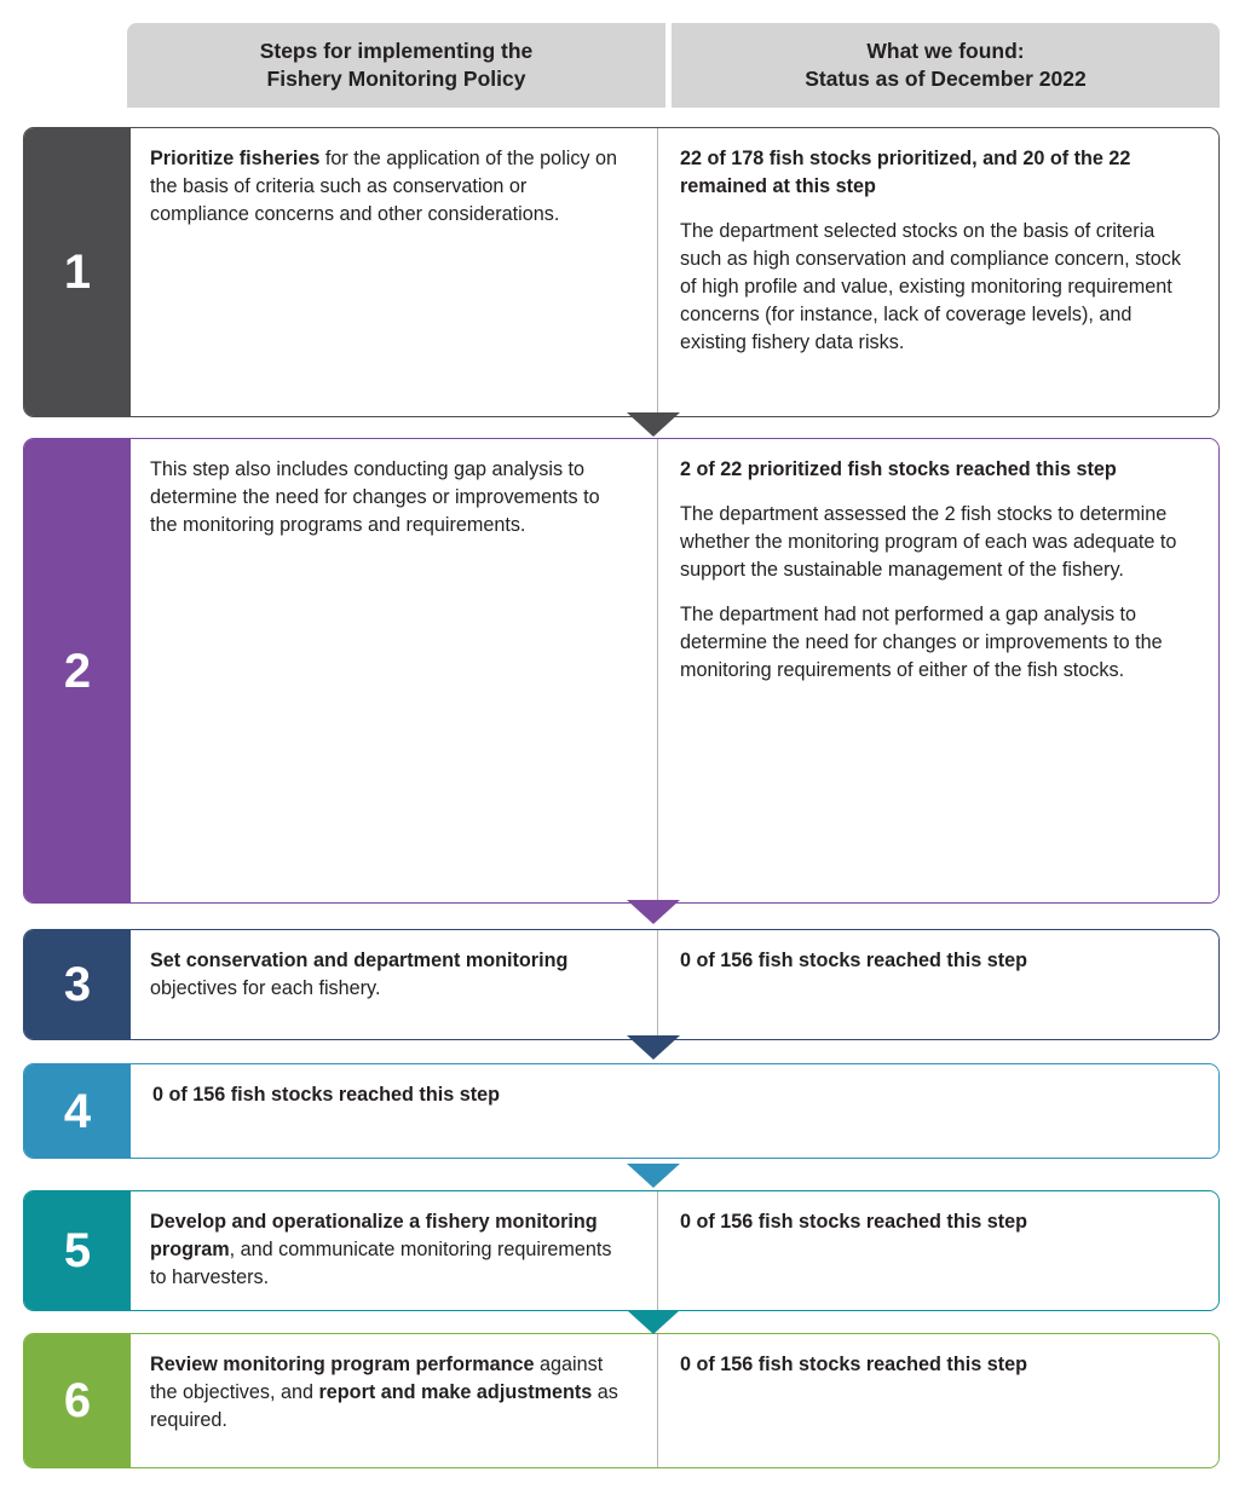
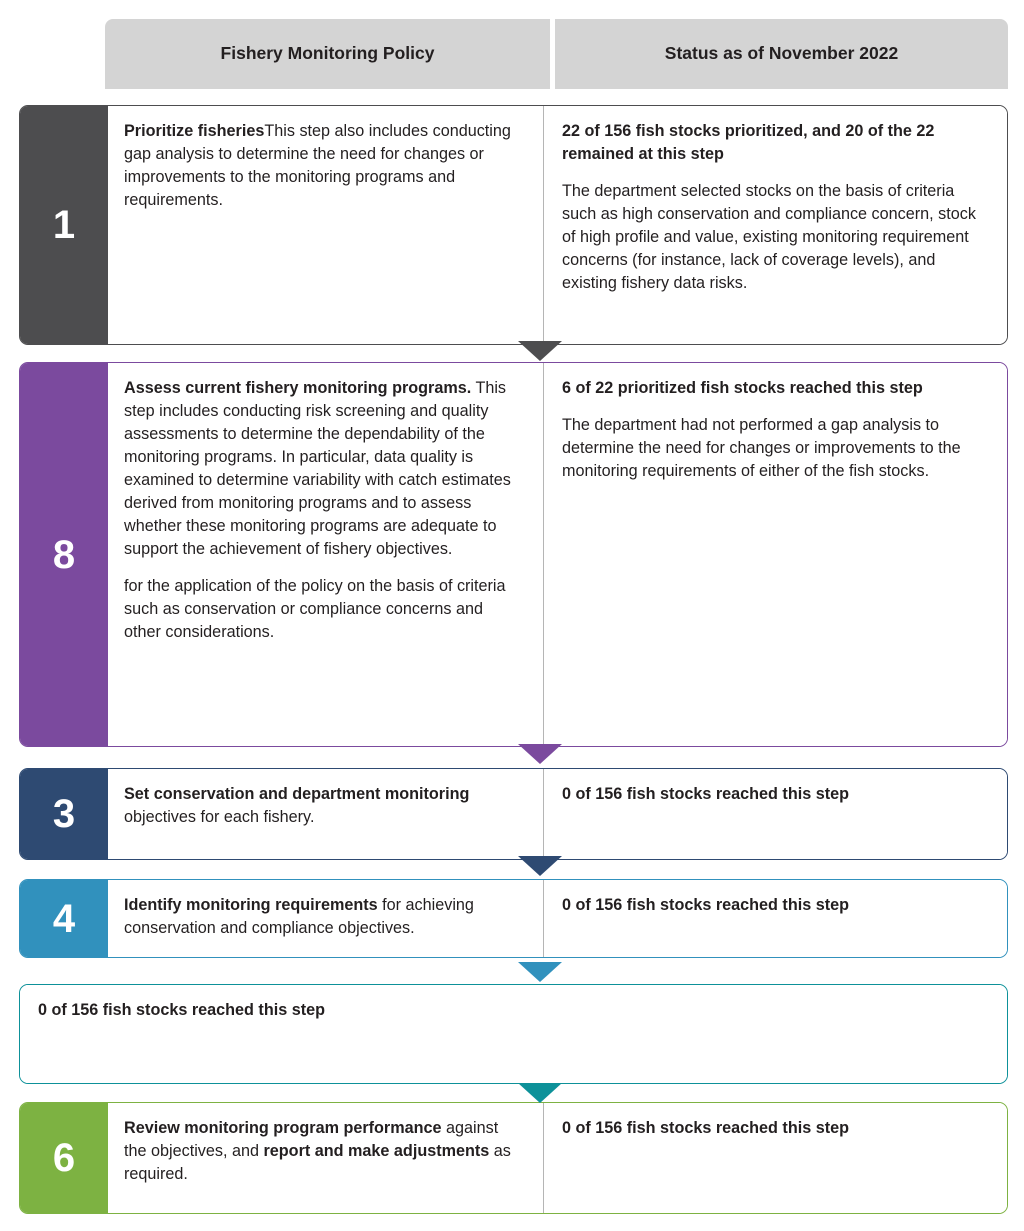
- Steps for implementing the
  Fishery Monitoring Policy
- What we found:
- Status as of December 2022
+ Status as of November 2022
  1
- Prioritize fisheries for the application of the policy on the basis of criteria such as conservation or compliance concerns and other considerations.
+ Prioritize fisheriesThis step also includes conducting gap analysis to determine the need for changes or improvements to the monitoring programs and requirements.
- 22 of 178 fish stocks prioritized, and 20 of the 22 remained at this step
+ 22 of 156 fish stocks prioritized, and 20 of the 22 remained at this step
  The department selected stocks on the basis of criteria such as high conservation and compliance concern, stock of high profile and value, existing monitoring requirement concerns (for instance, lack of coverage levels), and existing fishery data risks.
- 2
+ 8
+ Assess current fishery monitoring programs. This step includes conducting risk screening and quality assessments to determine the dependability of the monitoring programs. In particular, data quality is examined to determine variability with catch estimates derived from monitoring programs and to assess whether these monitoring programs are adequate to support the achievement of fishery objectives.
- This step also includes conducting gap analysis to determine the need for changes or improvements to the monitoring programs and requirements.
+ for the application of the policy on the basis of criteria such as conservation or compliance concerns and other considerations.
- 2 of 22 prioritized fish stocks reached this step
+ 6 of 22 prioritized fish stocks reached this step
- The department assessed the 2 fish stocks to determine whether the monitoring program of each was adequate to support the sustainable management of the fishery.
  The department had not performed a gap analysis to determine the need for changes or improvements to the monitoring requirements of either of the fish stocks.
  3
  Set conservation and department monitoring objectives for each fishery.
  0 of 156 fish stocks reached this step
  4
+ Identify monitoring requirements for achieving conservation and compliance objectives.
  0 of 156 fish stocks reached this step
- 5
- Develop and operationalize a fishery monitoring program, and communicate monitoring requirements to harvesters.
  0 of 156 fish stocks reached this step
  6
  Review monitoring program performance against the objectives, and report and make adjustments as required.
  0 of 156 fish stocks reached this step
